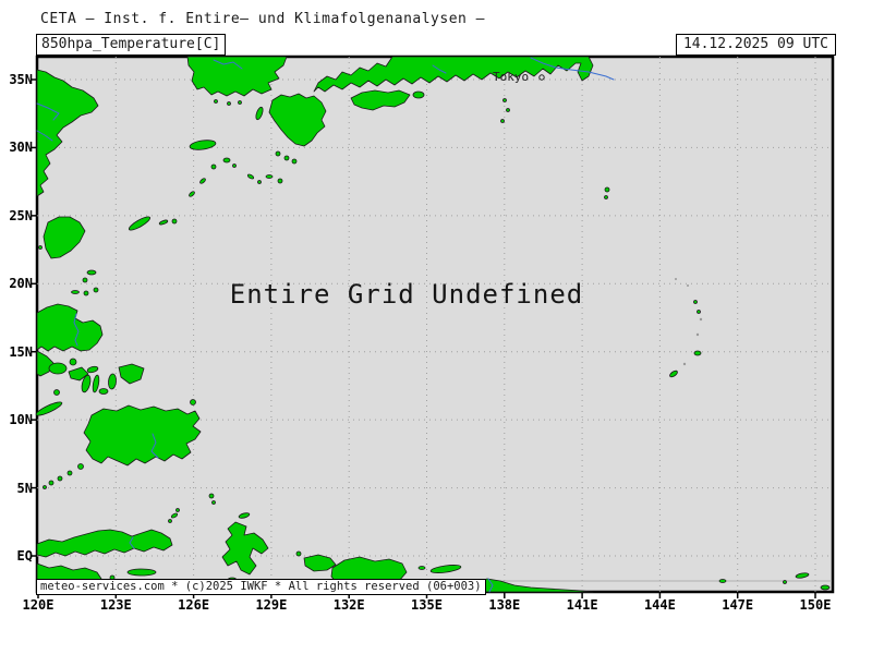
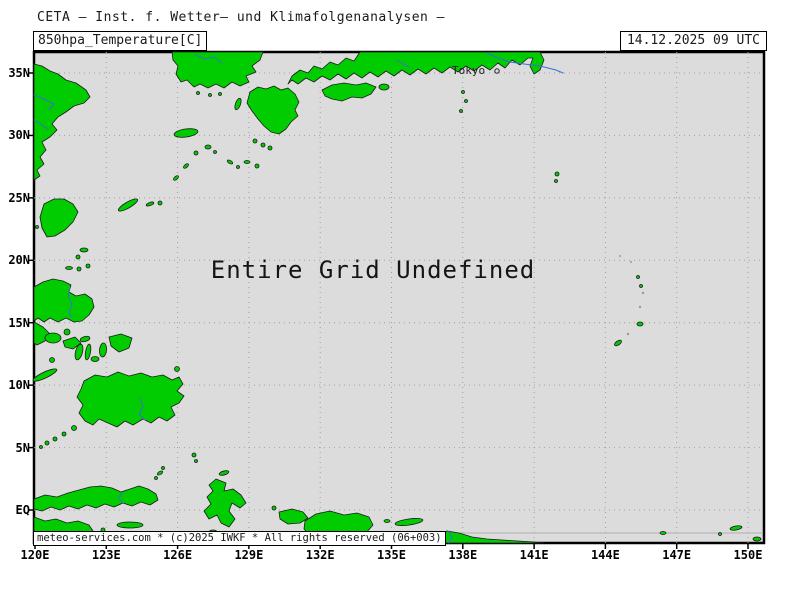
- CETA — Inst. f. Entire— und Klimafolgenanalysen —
+ CETA — Inst. f. Wetter— und Klimafolgenanalysen —
  850hpa_Temperature[C]
  14.12.2025 09 UTC
  Entire Grid Undefined
  Tokyo
  meteo-services.com * (c)2025 IWKF * All rights reserved (06+003)
  120E
  123E
  126E
  129E
  132E
  135E
  138E
  141E
  144E
  147E
  150E
  35N
  30N
  25N
  20N
  15N
  10N
  5N
  EQ
